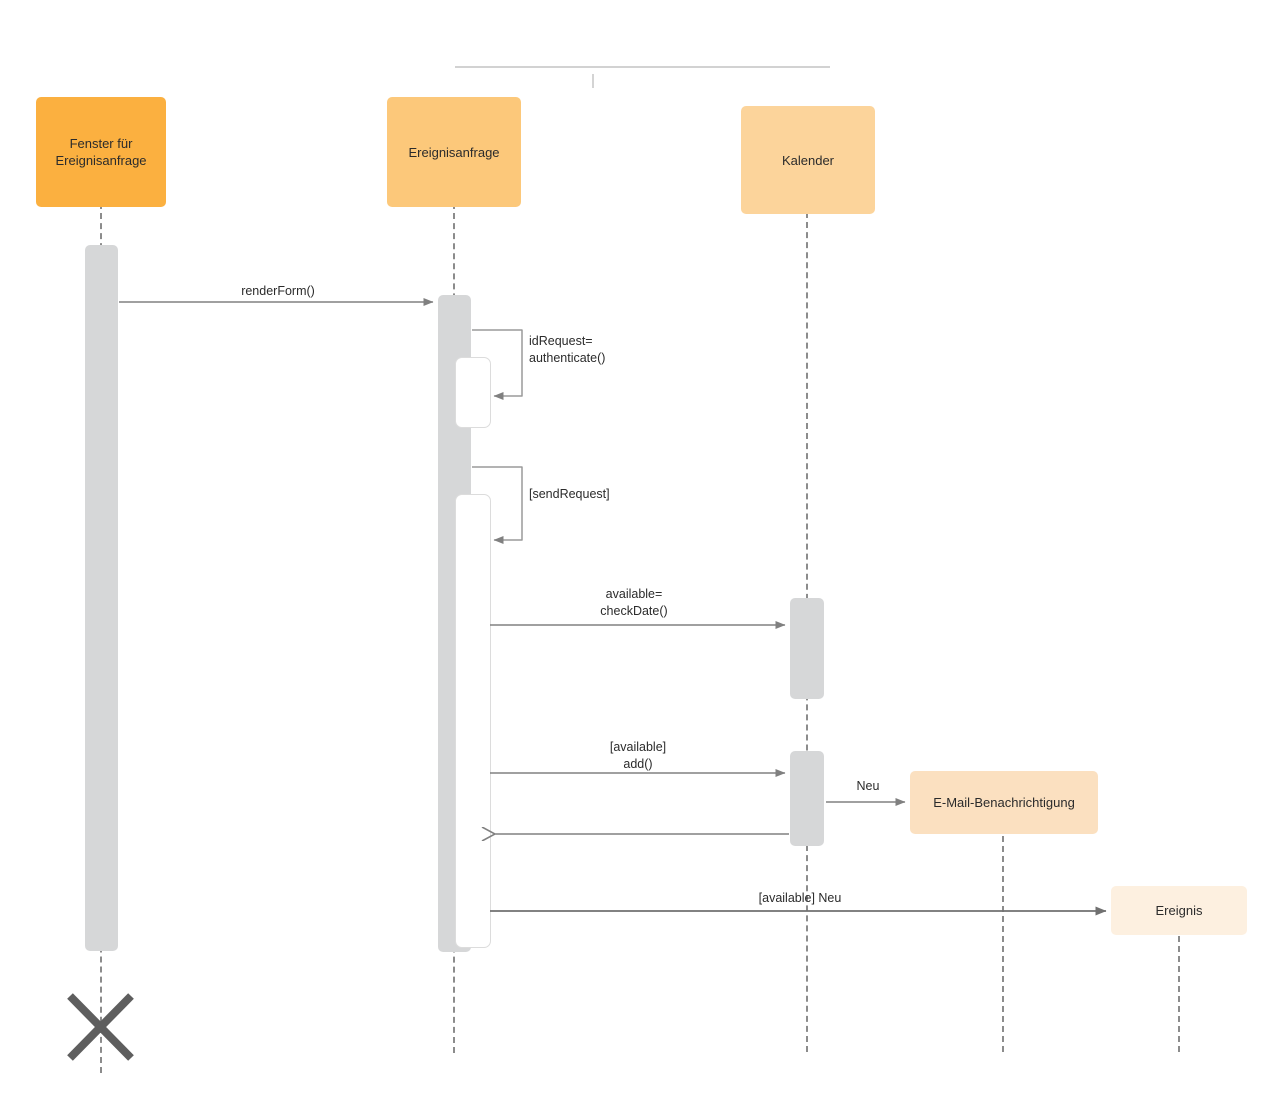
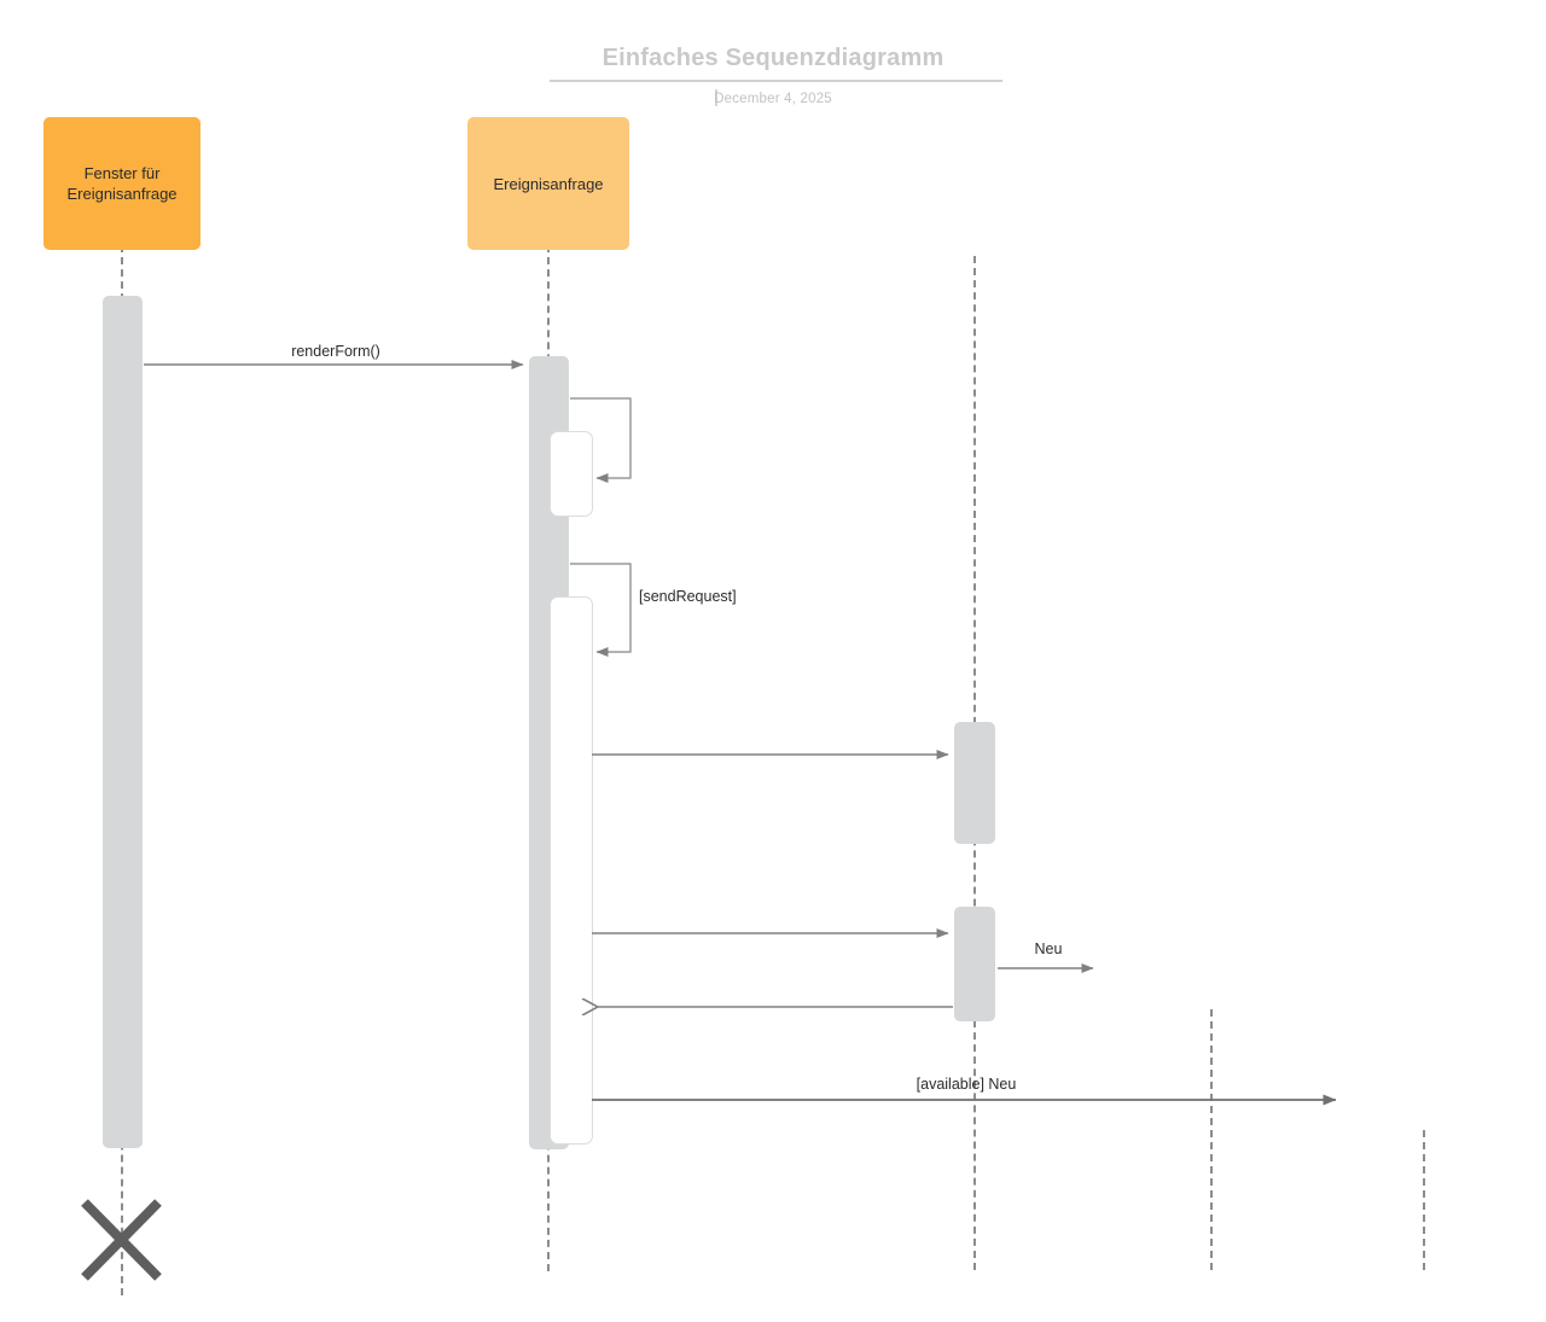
+ Einfaches Sequenzdiagramm
+ December 4, 2025
  Fenster für
  Ereignisanfrage
  Ereignisanfrage
- Kalender
- E-Mail-Benachrichtigung
- Ereignis
  renderForm()
- idRequest=
- authenticate()
  [sendRequest]
- available=
- checkDate()
- [available]
- add()
  Neu
  [available] Neu
